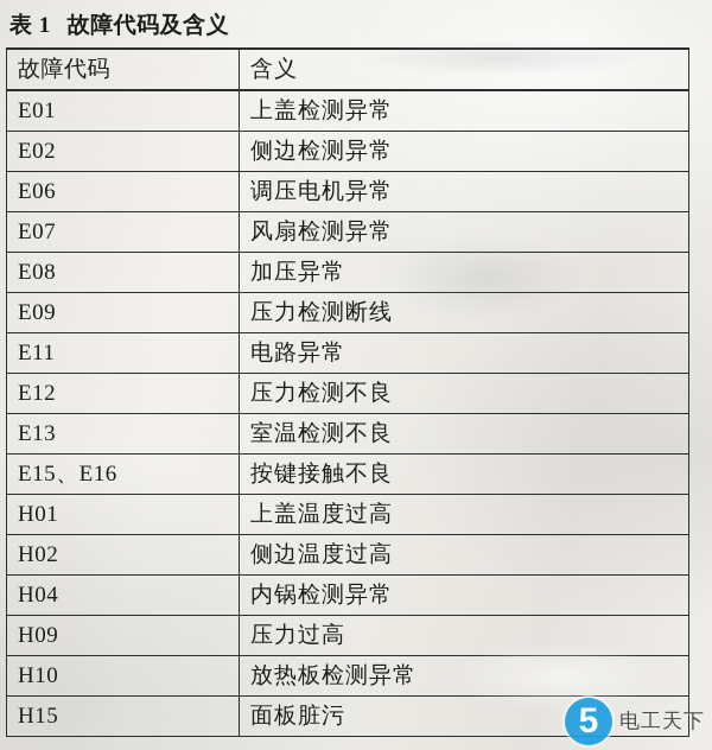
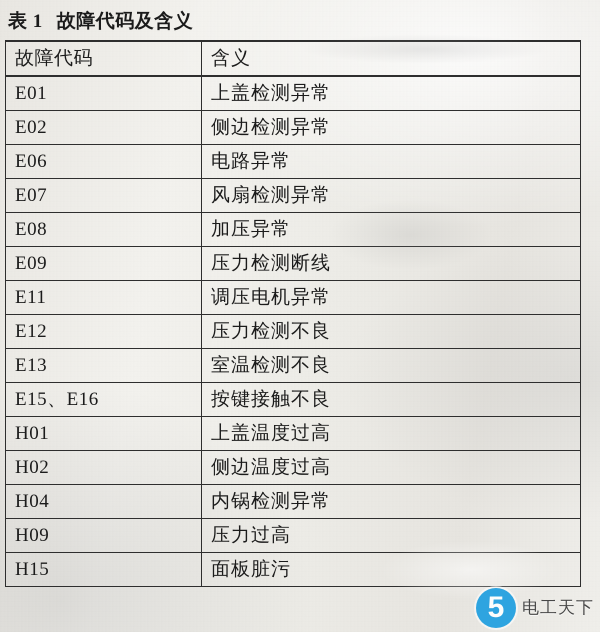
  表 1 故障代码及含义
  故障代码	含义
  E01	上盖检测异常
  E02	侧边检测异常
- E06	调压电机异常
+ E06	电路异常
  E07	风扇检测异常
  E08	加压异常
  E09	压力检测断线
- E11	电路异常
+ E11	调压电机异常
  E12	压力检测不良
  E13	室温检测不良
  E15、E16	按键接触不良
  H01	上盖温度过高
  H02	侧边温度过高
  H04	内锅检测异常
  H09	压力过高
- H10	放热板检测异常
  H15	面板脏污
  5
  电工天下
